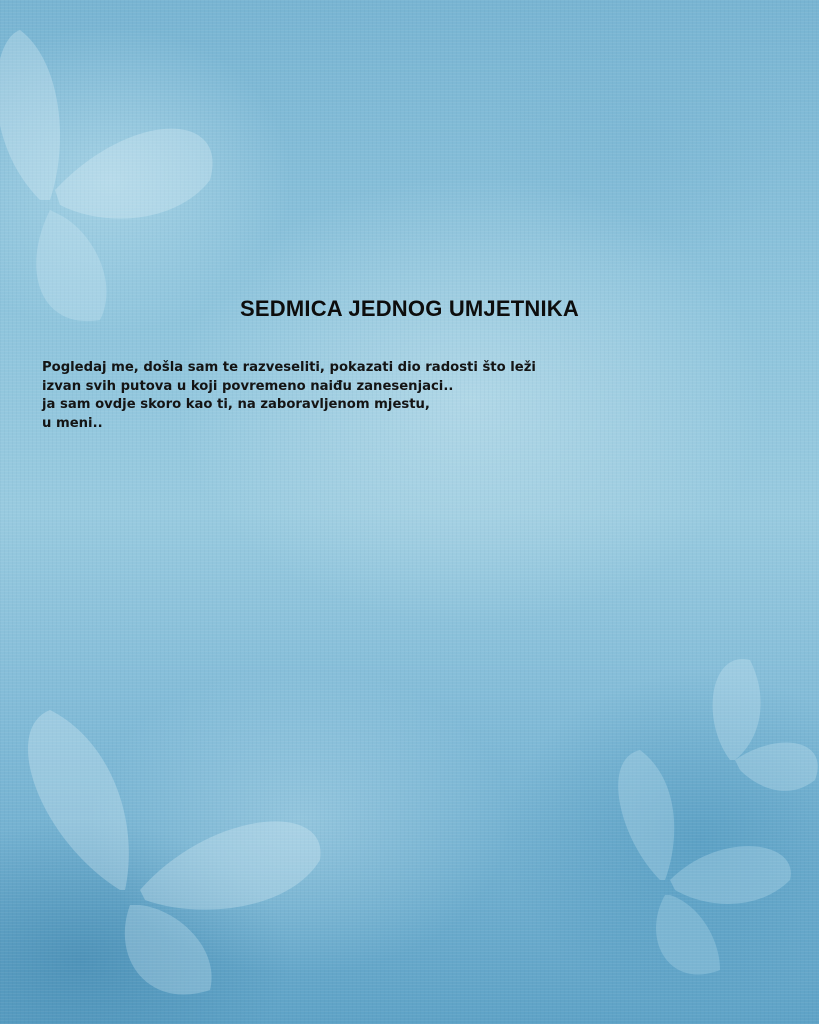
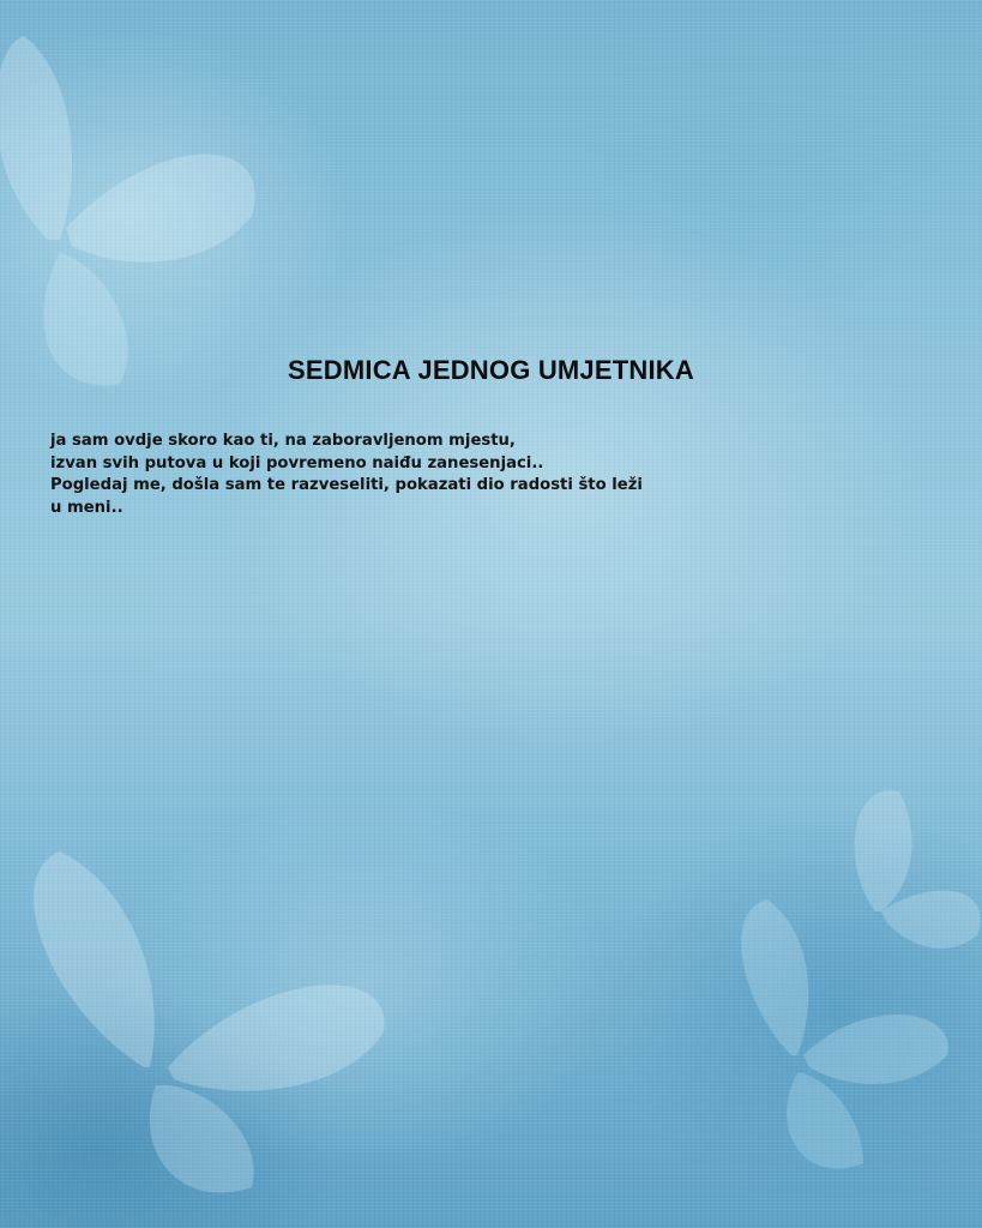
  SEDMICA JEDNOG UMJETNIKA
- Pogledaj me, došla sam te razveseliti, pokazati dio radosti što leži
+ ja sam ovdje skoro kao ti, na zaboravljenom mjestu,
  izvan svih putova u koji povremeno naiđu zanesenjaci..
- ja sam ovdje skoro kao ti, na zaboravljenom mjestu,
+ Pogledaj me, došla sam te razveseliti, pokazati dio radosti što leži
  u meni..
